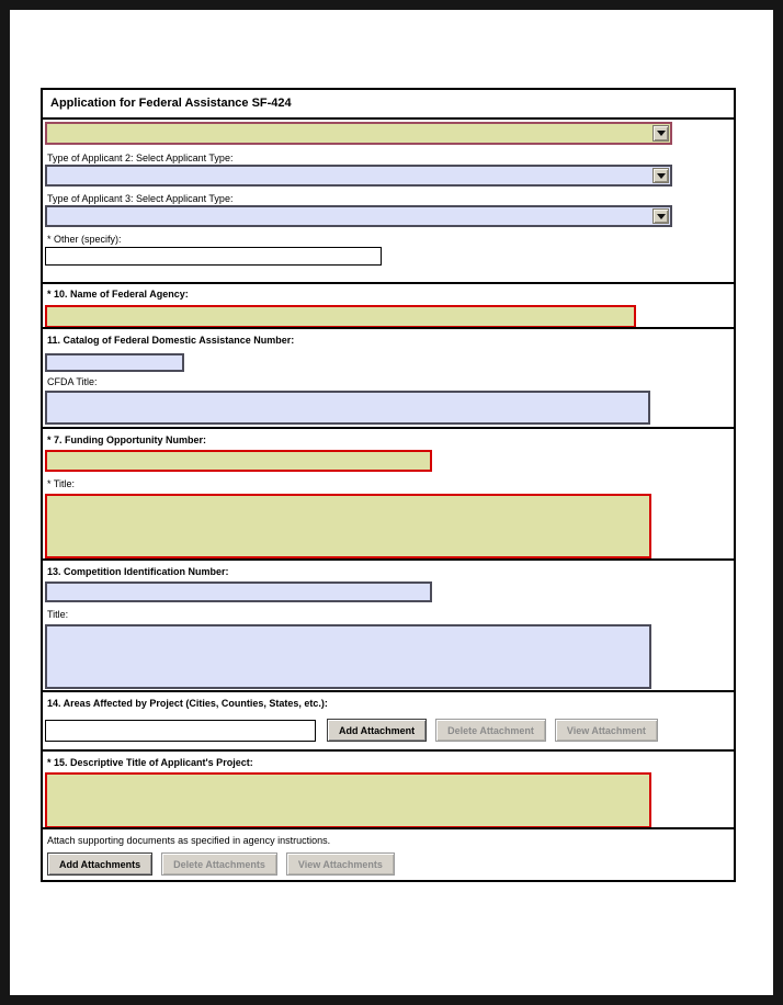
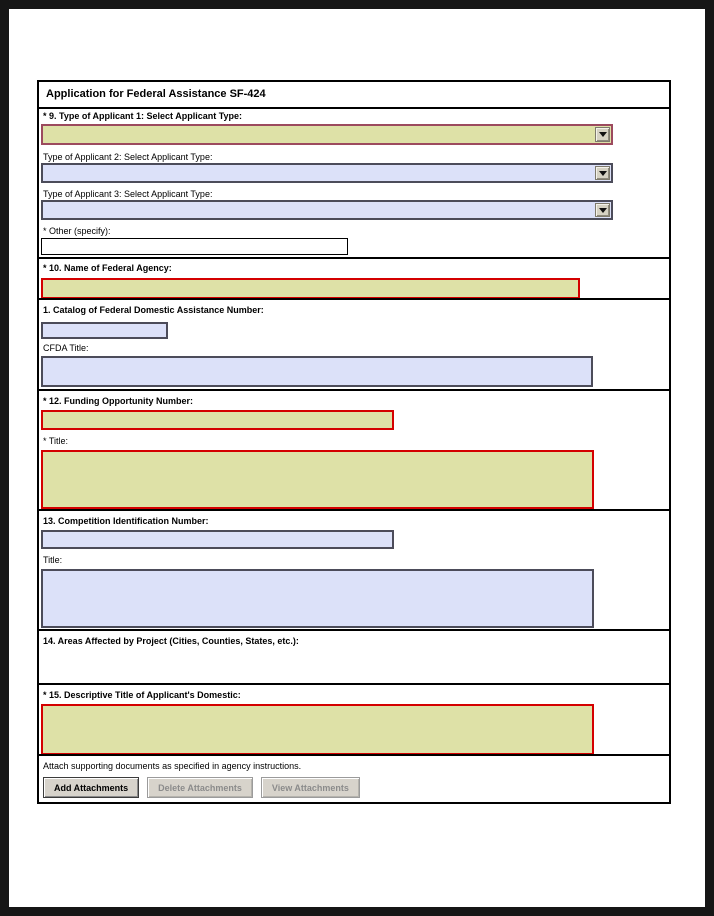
  Application for Federal Assistance SF-424
+ * 9. Type of Applicant 1: Select Applicant Type:
  Type of Applicant 2: Select Applicant Type:
  Type of Applicant 3: Select Applicant Type:
  * Other (specify):
  * 10. Name of Federal Agency:
- 11. Catalog of Federal Domestic Assistance Number:
+ 1. Catalog of Federal Domestic Assistance Number:
  CFDA Title:
- * 7. Funding Opportunity Number:
+ * 12. Funding Opportunity Number:
  * Title:
  13. Competition Identification Number:
  Title:
  14. Areas Affected by Project (Cities, Counties, States, etc.):
- Add Attachment
- Delete Attachment
- View Attachment
- * 15. Descriptive Title of Applicant's Project:
+ * 15. Descriptive Title of Applicant's Domestic:
  Attach supporting documents as specified in agency instructions.
  Add Attachments
  Delete Attachments
  View Attachments
